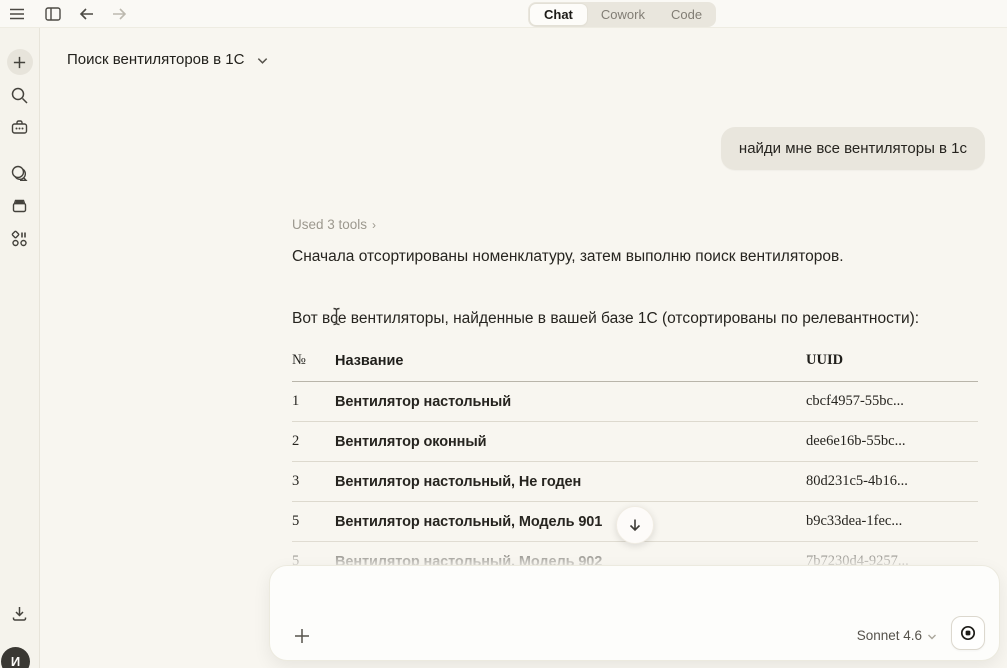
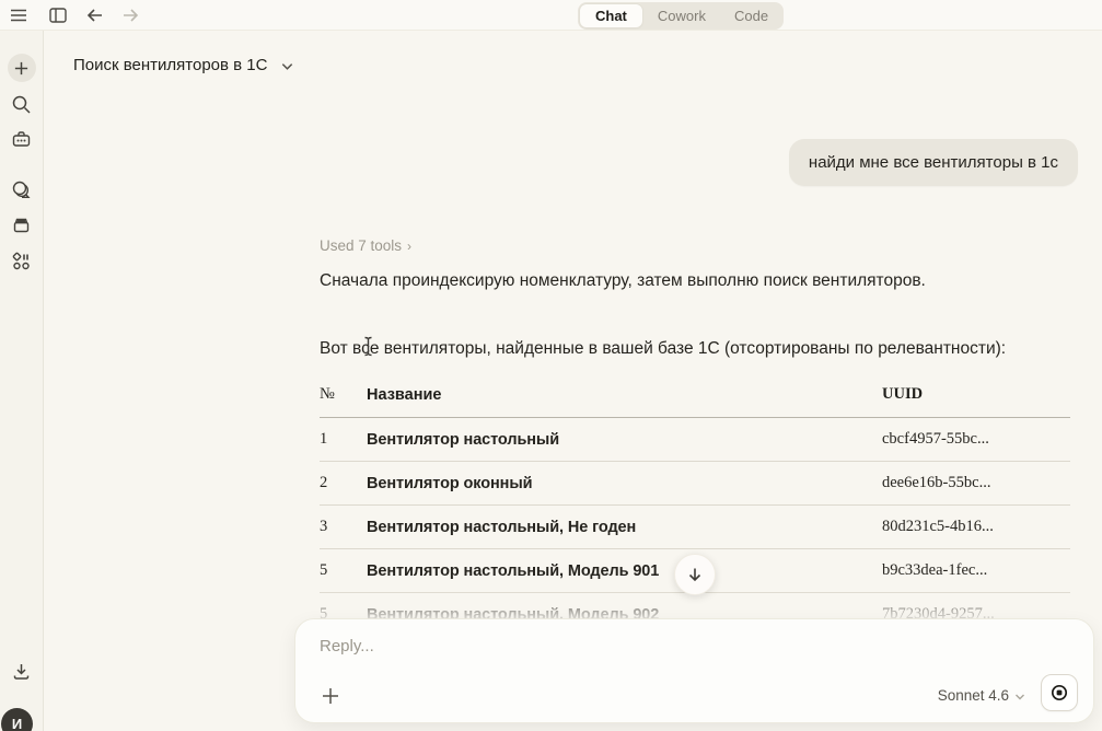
  Chat
  Cowork
  Code
  И
  Поиск вентиляторов в 1С
  найди мне все вентиляторы в 1с
- Used 3 tools ›
+ Used 7 tools ›
- Сначала отсортированы номенклатуру, затем выполню поиск вентиляторов.
+ Сначала проиндексирую номенклатуру, затем выполню поиск вентиляторов.
  Вот все вентиляторы, найденные в вашей базе 1С (отсортированы по релевантности):
  №	Название	UUID
  1	Вентилятор настольный	cbcf4957-55bc...
  2	Вентилятор оконный	dee6e16b-55bc...
  3	Вентилятор настольный, Не годен	80d231c5-4b16...
  5	Вентилятор настольный, Модель 901	b9c33dea-1fec...
+ Reply...
  Sonnet 4.6
